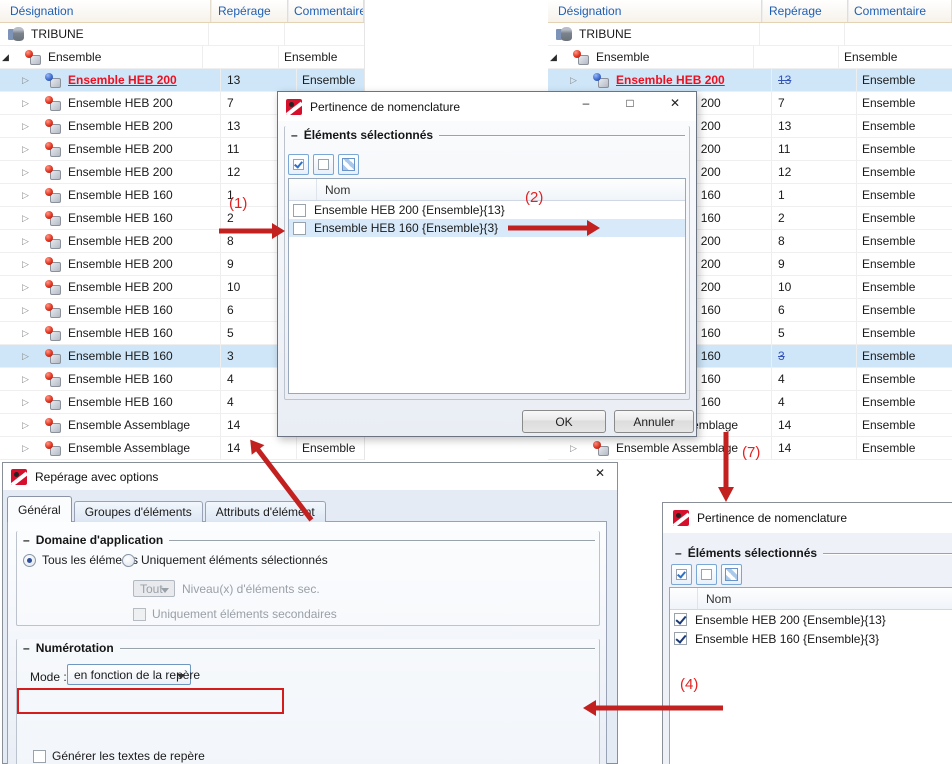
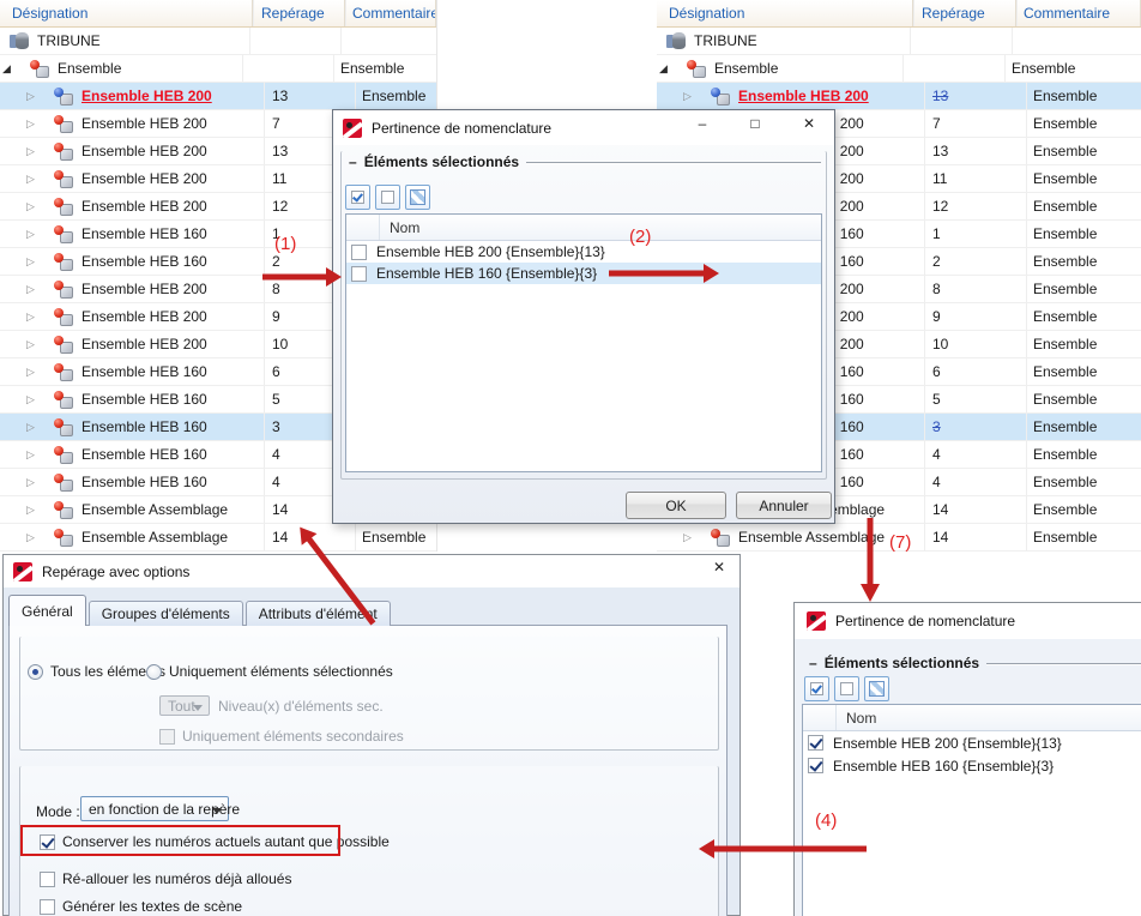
  Désignation
  Repérage
  Commentaire
  TRIBUNE
  ◢
  Ensemble
  Ensemble
  ▷
  Ensemble HEB 200
  13
  Ensemble
  ▷
  Ensemble HEB 200
  7
  ▷
  Ensemble HEB 200
  13
  ▷
  Ensemble HEB 200
  11
  ▷
  Ensemble HEB 200
  12
  ▷
  Ensemble HEB 160
  1
  ▷
  Ensemble HEB 160
  2
  ▷
  Ensemble HEB 200
  8
  ▷
  Ensemble HEB 200
  9
  ▷
  Ensemble HEB 200
  10
  ▷
  Ensemble HEB 160
  6
  ▷
  Ensemble HEB 160
  5
  ▷
  Ensemble HEB 160
  3
  ▷
  Ensemble HEB 160
  4
  ▷
  Ensemble HEB 160
  4
  ▷
  Ensemble Assemblage
  14
  ▷
  Ensemble Assemblage
  14
  Ensemble
  Désignation
  Repérage
  Commentaire
  TRIBUNE
  ◢
  Ensemble
  Ensemble
  ▷
  Ensemble HEB 200
  13
  Ensemble
  7
  Ensemble
  13
  Ensemble
  11
  Ensemble
  12
  Ensemble
  1
  Ensemble
  2
  Ensemble
  8
  Ensemble
  9
  Ensemble
  10
  Ensemble
  6
  Ensemble
  5
  Ensemble
  3
  Ensemble
  4
  Ensemble
  4
  Ensemble
  14
  Ensemble
  ▷
  Ensemble Assembe
  14
  Ensemble
  Repérage avec options
  ✕
  Général
  Groupes d'éléments
  Attributs d'élém
- Domaine d'application
  Tous les élémes
  Uniquement éléments sélectionnés
  Tout
  Niveau(x) d'éléments sec.
  Uniquement éléments secondaires
- Numérotation
  Mode :
  en fonction de la repère
+ Conserver les numéros actuels autant que possible
+ Ré-allouer les numéros déjà alloués
- Générer les textes de repère
+ Générer les textes de scène
  Pertinence de nomenclature
  Éléments sélectionnés
  Nom
  Ensemble HEB 200 {Ensemble}{13}
  Ensemble HEB 160 {Ensemble}{3}
  Pertinence de nomenclature
  –
  □
  ✕
  Éléments sélectionnés
  Nom
  Ensemble HEB 200 {Ensemble}{13}
  Ensemble HEB 160 {Ensemble}{3}
  OK
  Annuler
  (1)
  (2)
  (7)
  (4)
